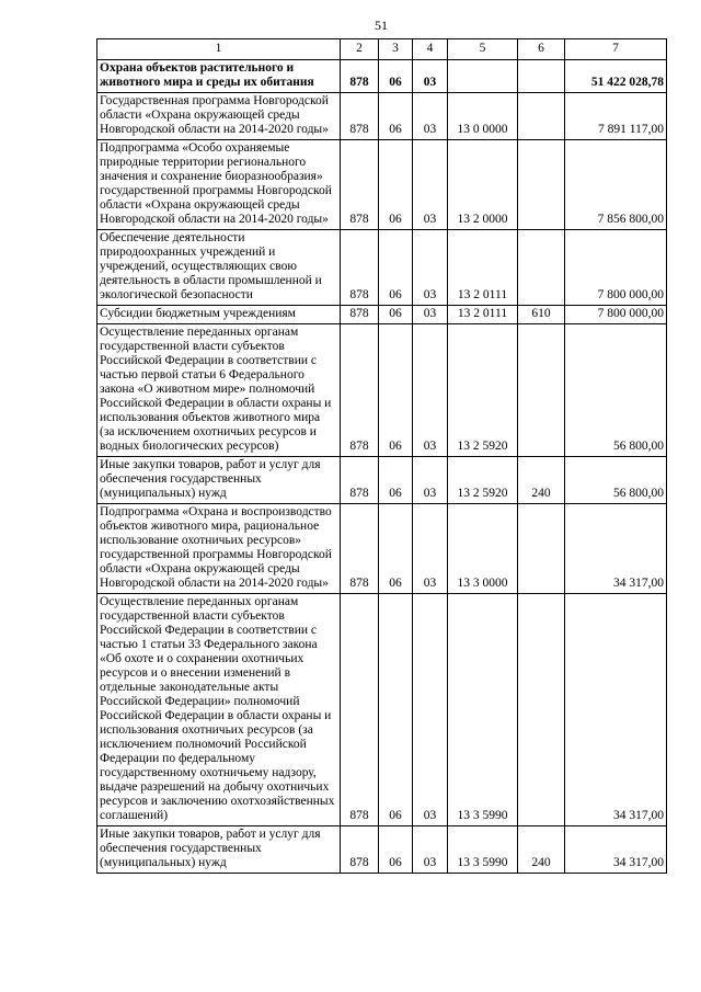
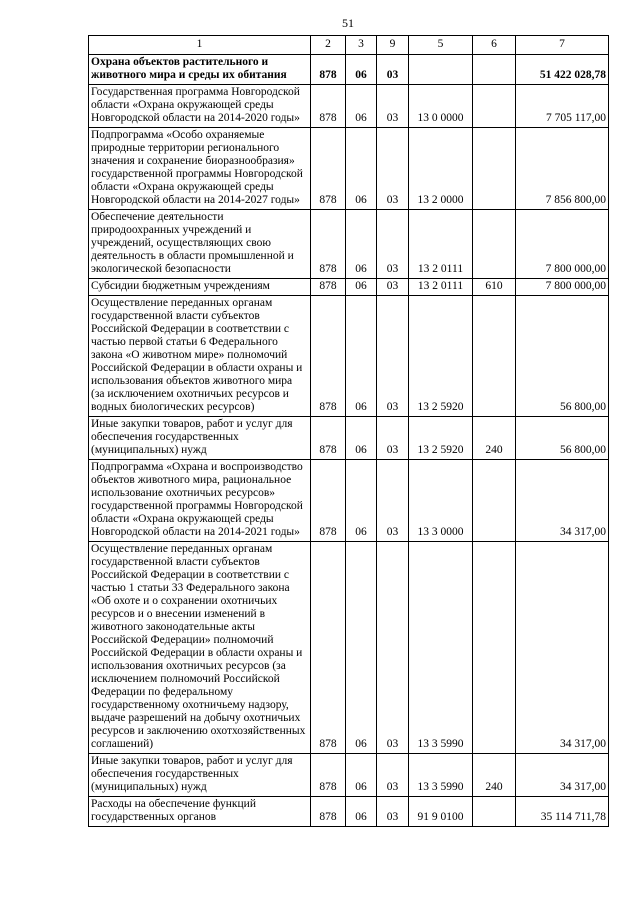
  51
- 1	2	3	4	5	6	7
+ 1	2	3	9	5	6	7
  Охрана объектов растительного и животного мира и среды их обитания	878	06	03			51 422 028,78
- Государственная программа Новгородской области «Охрана окружающей среды Новгородской области на 2014-2020 годы»	878	06	03	13 0 0000		7 891 117,00
+ Государственная программа Новгородской области «Охрана окружающей среды Новгородской области на 2014-2020 годы»	878	06	03	13 0 0000		7 705 117,00
- Подпрограмма «Особо охраняемые природные территории регионального значения и сохранение биоразнообразия» государственной программы Новгородской области «Охрана окружающей среды Новгородской области на 2014-2020 годы»	878	06	03	13 2 0000		7 856 800,00
+ Подпрограмма «Особо охраняемые природные территории регионального значения и сохранение биоразнообразия» государственной программы Новгородской области «Охрана окружающей среды Новгородской области на 2014-2027 годы»	878	06	03	13 2 0000		7 856 800,00
  Обеспечение деятельности природоохранных учреждений и учреждений, осуществляющих свою деятельность в области промышленной и экологической безопасности	878	06	03	13 2 0111		7 800 000,00
  Субсидии бюджетным учреждениям	878	06	03	13 2 0111	610	7 800 000,00
  Осуществление переданных органам государственной власти субъектов Российской Федерации в соответствии с частью первой статьи 6 Федерального закона «О животном мире» полномочий Российской Федерации в области охраны и использования объектов животного мира (за исключением охотничьих ресурсов и водных биологических ресурсов)	878	06	03	13 2 5920		56 800,00
  Иные закупки товаров, работ и услуг для обеспечения государственных (муниципальных) нужд	878	06	03	13 2 5920	240	56 800,00
- Подпрограмма «Охрана и воспроизводство объектов животного мира, рациональное использование охотничьих ресурсов» государственной программы Новгородской области «Охрана окружающей среды Новгородской области на 2014-2020 годы»	878	06	03	13 3 0000		34 317,00
+ Подпрограмма «Охрана и воспроизводство объектов животного мира, рациональное использование охотничьих ресурсов» государственной программы Новгородской области «Охрана окружающей среды Новгородской области на 2014-2021 годы»	878	06	03	13 3 0000		34 317,00
- Осуществление переданных органам государственной власти субъектов Российской Федерации в соответствии с частью 1 статьи 33 Федерального закона «Об охоте и о сохранении охотничьих ресурсов и о внесении изменений в отдельные законодательные акты Российской Федерации» полномочий Российской Федерации в области охраны и использования охотничьих ресурсов (за исключением полномочий Российской Федерации по федеральному государственному охотничьему надзору, выдаче разрешений на добычу охотничьих ресурсов и заключению охотхозяйственных соглашений)	878	06	03	13 3 5990		34 317,00
+ Осуществление переданных органам государственной власти субъектов Российской Федерации в соответствии с частью 1 статьи 33 Федерального закона «Об охоте и о сохранении охотничьих ресурсов и о внесении изменений в животного законодательные акты Российской Федерации» полномочий Российской Федерации в области охраны и использования охотничьих ресурсов (за исключением полномочий Российской Федерации по федеральному государственному охотничьему надзору, выдаче разрешений на добычу охотничьих ресурсов и заключению охотхозяйственных соглашений)	878	06	03	13 3 5990		34 317,00
  Иные закупки товаров, работ и услуг для обеспечения государственных (муниципальных) нужд	878	06	03	13 3 5990	240	34 317,00
+ Расходы на обеспечение функций государственных органов	878	06	03	91 9 0100		35 114 711,78
